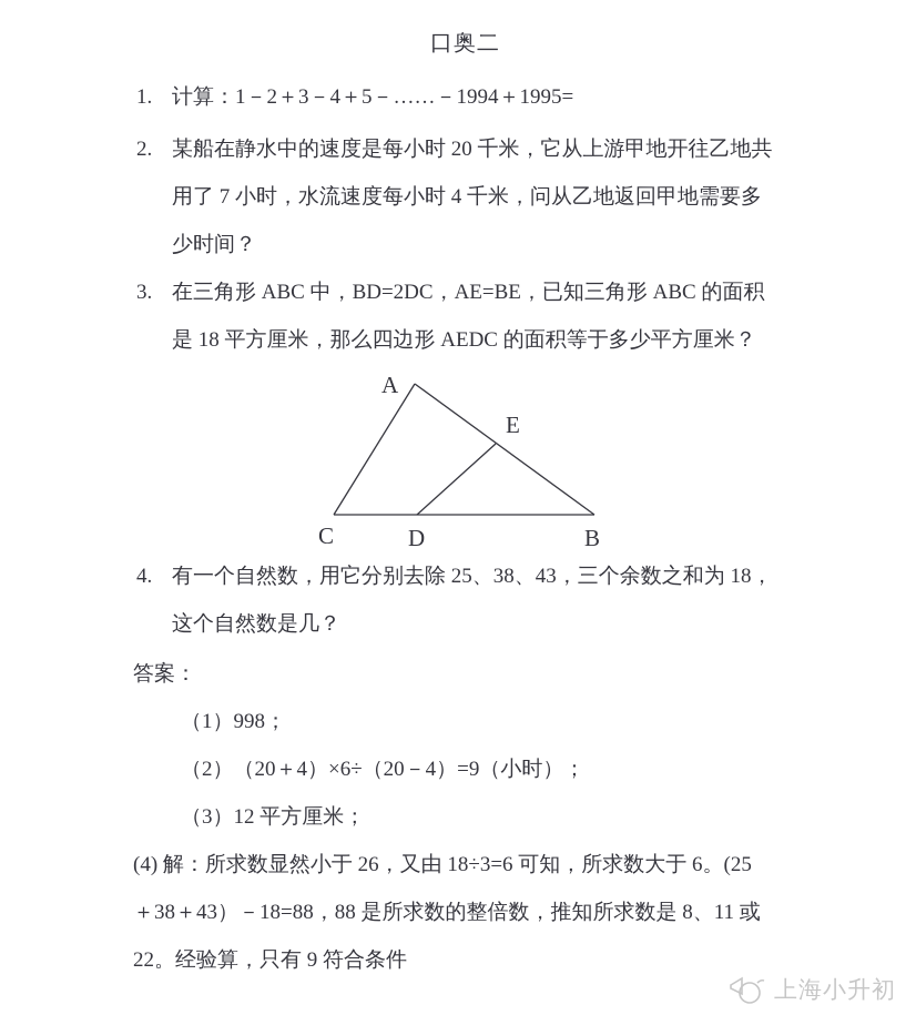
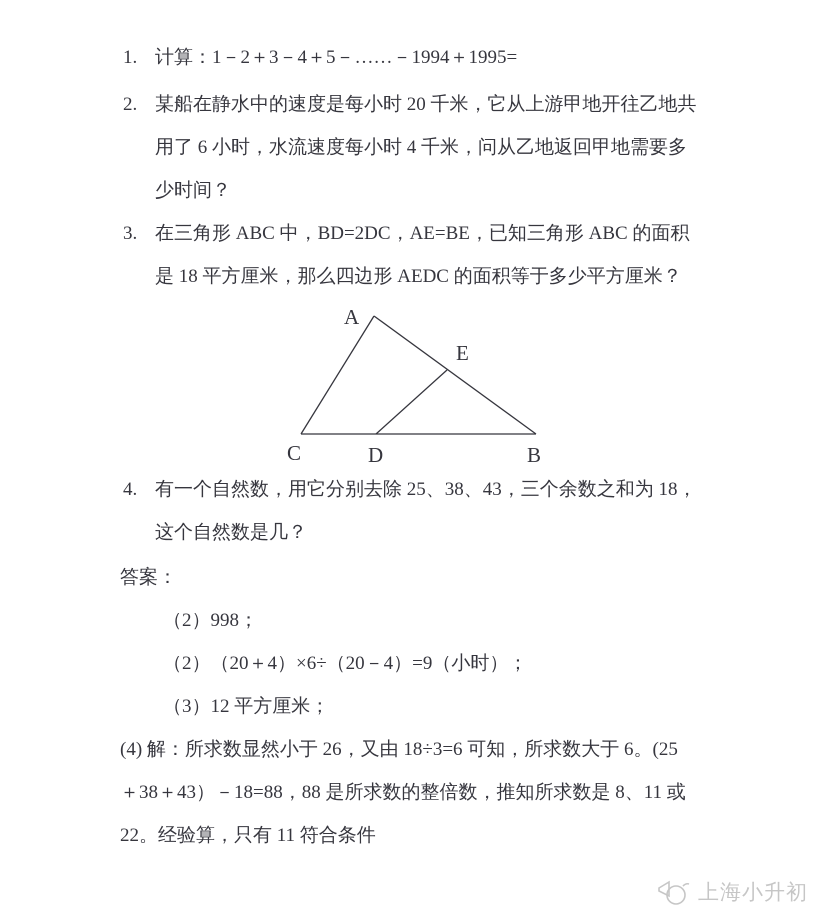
- 口奥二
  1.
  计算：1－2＋3－4＋5－……－1994＋1995=
  2.
  某船在静水中的速度是每小时 20 千米，它从上游甲地开往乙地共
- 用了 7 小时，水流速度每小时 4 千米，问从乙地返回甲地需要多
+ 用了 6 小时，水流速度每小时 4 千米，问从乙地返回甲地需要多
  少时间？
  3.
  在三角形 ABC 中，BD=2DC，AE=BE，已知三角形 ABC 的面积
  是 18 平方厘米，那么四边形 AEDC 的面积等于多少平方厘米？
  A
  E
  C
  D
  B
  4.
  有一个自然数，用它分别去除 25、38、43，三个余数之和为 18，
  这个自然数是几？
  答案：
- （1）998；
+ （2）998；
  （2）（20＋4）×6÷（20－4）=9（小时）；
  （3）12 平方厘米；
  (4) 解：所求数显然小于 26，又由 18÷3=6 可知，所求数大于 6。(25
  ＋38＋43）－18=88，88 是所求数的整倍数，推知所求数是 8、11 或
- 22。经验算，只有 9 符合条件
+ 22。经验算，只有 11 符合条件
  上海小升初
